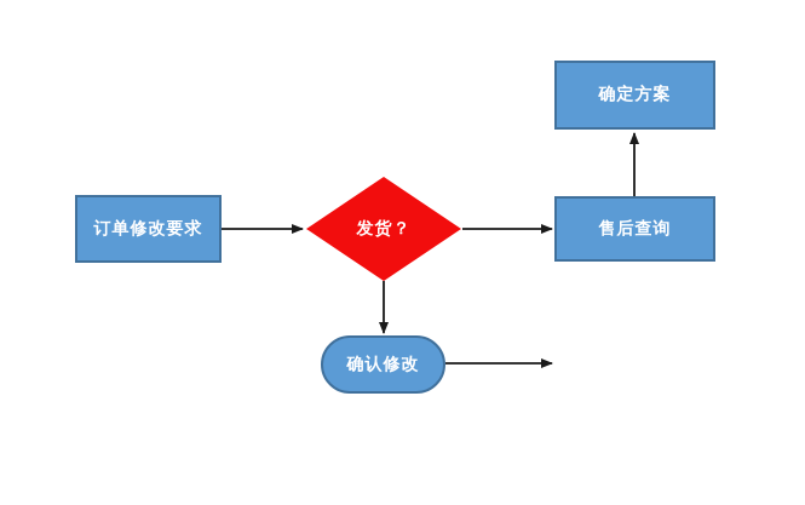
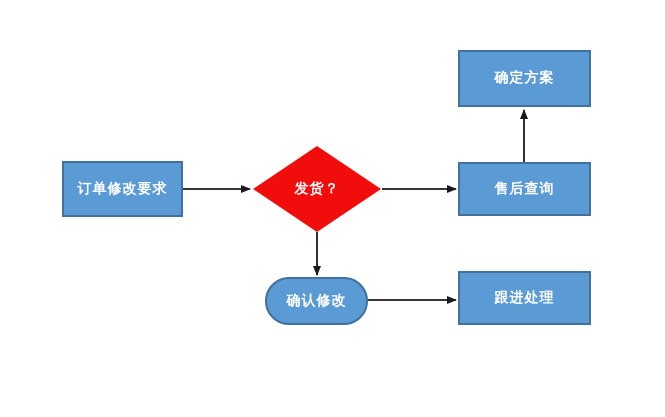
  订单修改要求
  发货？
  售后查询
  确定方案
  确认修改
+ 跟进处理
